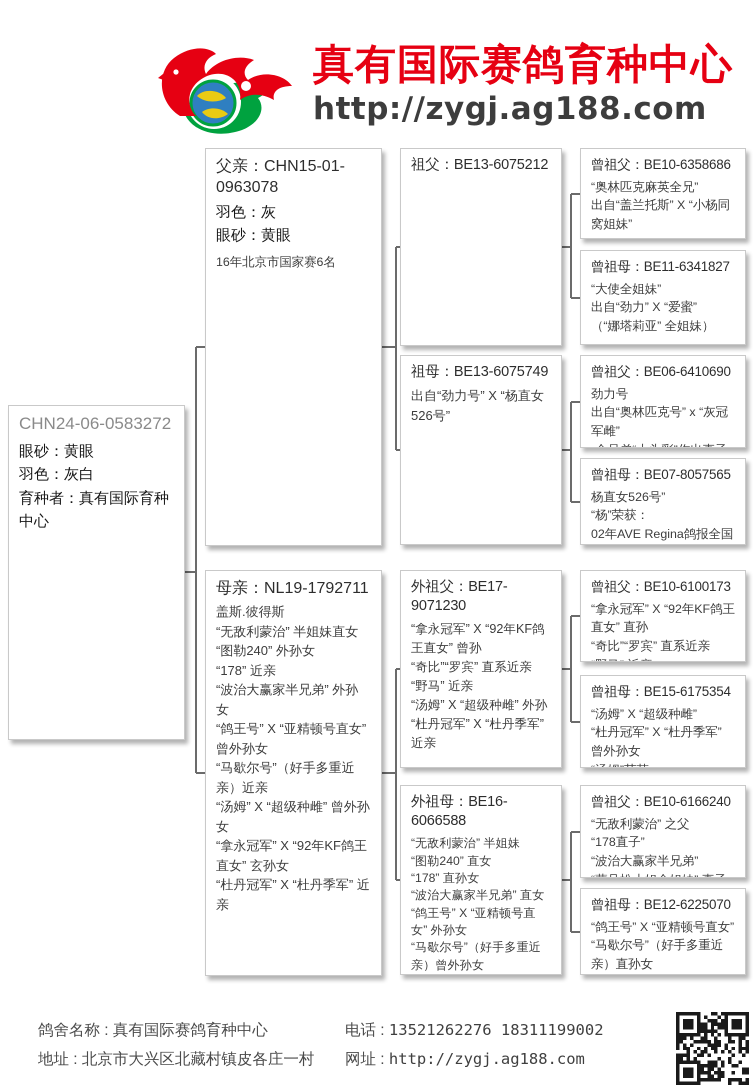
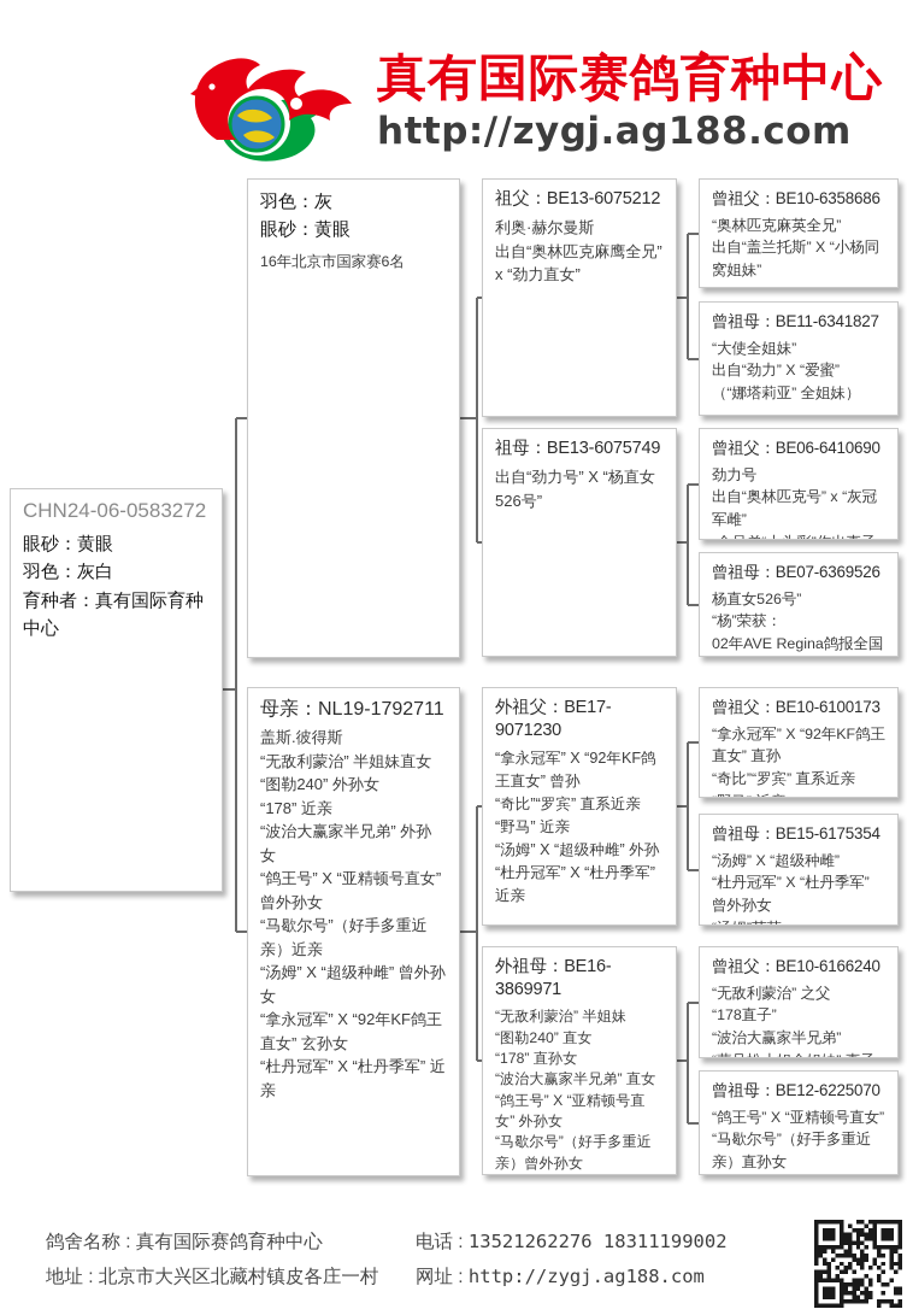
  真有国际赛鸽育种中心
  http://zygj.ag188.com
  CHN24-06-0583272
  眼砂：黄眼
  羽色：灰白
  育种者：真有国际育种中心
- 父亲：CHN15-01-0963078
  羽色：灰
  眼砂：黄眼
  16年北京市国家赛6名
  母亲：NL19-1792711
  盖斯.彼得斯
  “无敌利蒙治” 半姐妹直女
  “图勒240” 外孙女
  “178” 近亲
  “波治大赢家半兄弟” 外孙女
  “鸽王号” X “亚精顿号直女” 曾外孙女
  “马歇尔号”（好手多重近亲）近亲
  “汤姆” X “超级种雌” 曾外孙女
  “拿永冠军” X “92年KF鸽王直女” 玄孙女
  “杜丹冠军” X “杜丹季军” 近亲
  祖父：BE13-6075212
+ 利奥·赫尔曼斯
+ 出自“奥林匹克麻鹰全兄” x “劲力直女”
  祖母：BE13-6075749
  出自“劲力号” X “杨直女526号”
  外祖父：BE17-9071230
  “拿永冠军” X “92年KF鸽王直女” 曾孙
  “奇比”“罗宾” 直系近亲
  “野马” 近亲
  “汤姆” X “超级种雌” 外孙
  “杜丹冠军” X “杜丹季军” 近亲
- 外祖母：BE16-6066588
+ 外祖母：BE16-3869971
  “无敌利蒙治” 半姐妹
  “图勒240” 直女
  “178” 直孙女
  “波治大赢家半兄弟” 直女
  “鸽王号” X “亚精顿号直女” 外孙女
  “马歇尔号”（好手多重近亲）曾外孙女
  曾祖父：BE10-6358686
  “奥林匹克麻英全兄”
  出自“盖兰托斯” X “小杨同窝姐妹”
  曾祖母：BE11-6341827
  “大使全姐妹”
  出自“劲力” X “爱蜜”
  （“娜塔莉亚” 全姐妹）
  曾祖父：BE06-6410690
  劲力号
  出自“奥林匹克号” x “灰冠军雌”
- 曾祖母：BE07-8057565
+ 曾祖母：BE07-6369526
  杨直女526号”
  “杨”荣获：
  02年AVE Regina鸽报全国
  曾祖父：BE10-6100173
  “拿永冠军” X “92年KF鸽王直女” 直孙
  “奇比”“罗宾” 直系近亲
  曾祖母：BE15-6175354
  “汤姆” X “超级种雌”
  “杜丹冠军” X “杜丹季军” 曾外孙女
  曾祖父：BE10-6166240
  “无敌利蒙治” 之父
  “178直子”
  “波治大赢家半兄弟”
  曾祖母：BE12-6225070
  “鸽王号” X “亚精顿号直女”
  “马歇尔号”（好手多重近亲）直孙女
  鸽舍名称 : 真有国际赛鸽育种中心
  地址 : 北京市大兴区北藏村镇皮各庄一村
  电话 : 13521262276 18311199002
  网址 : http://zygj.ag188.com
